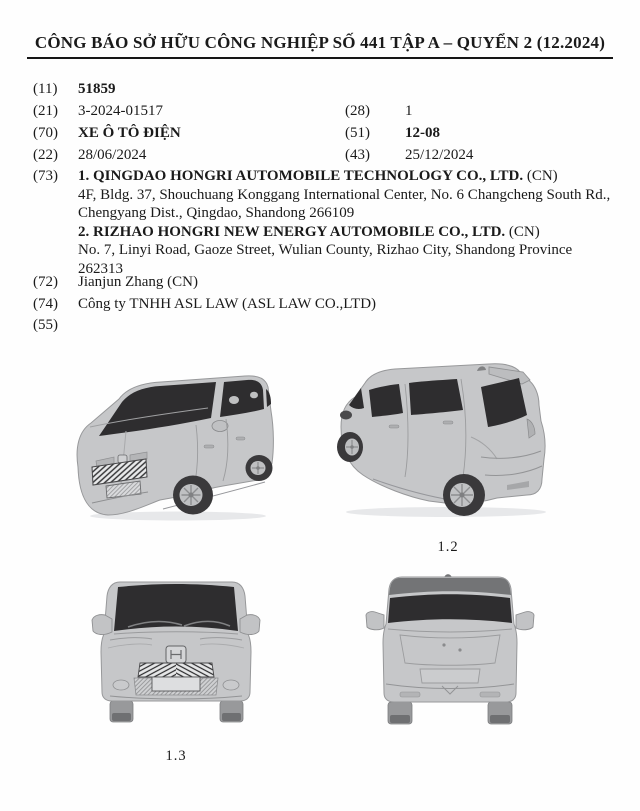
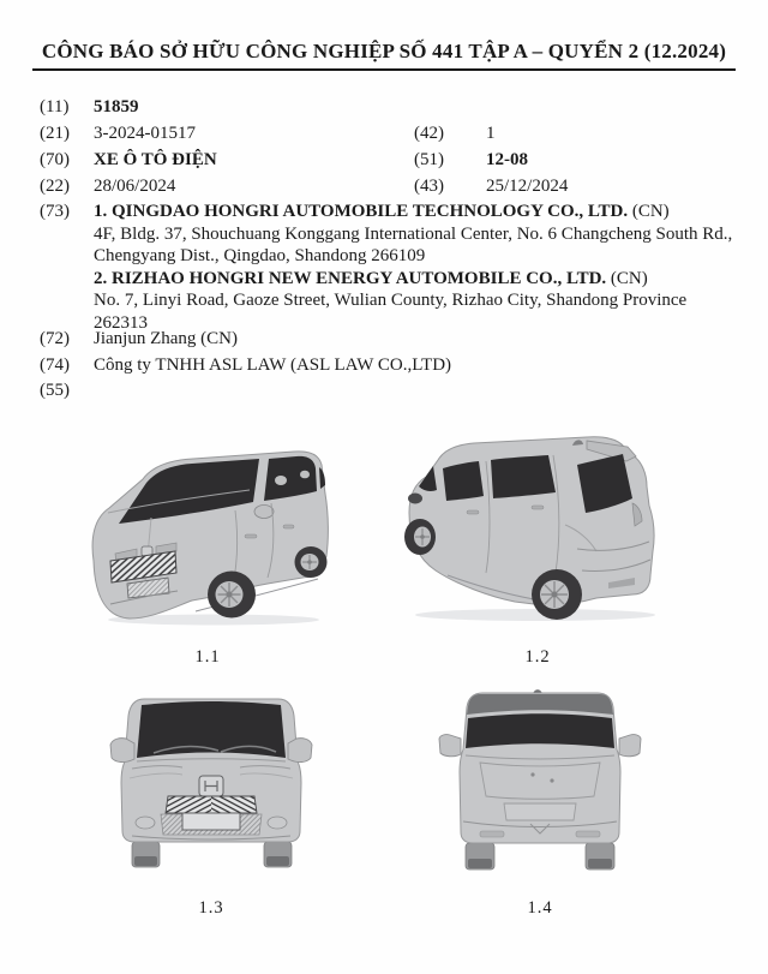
  CÔNG BÁO SỞ HỮU CÔNG NGHIỆP SỐ 441 TẬP A – QUYỂN 2 (12.2024)
  (11) 51859
  (21) 3-2024-01517
- (28)
+ (42)
  1
  (70) XE Ô TÔ ĐIỆN
  (51)
  12-08
  (22) 28/06/2024
  (43)
  25/12/2024
  (73)
  1. QINGDAO HONGRI AUTOMOBILE TECHNOLOGY CO., LTD. (CN)
  4F, Bldg. 37, Shouchuang Konggang International Center, No. 6 Changcheng South Rd., Chengyang Dist., Qingdao, Shandong 266109
  2. RIZHAO HONGRI NEW ENERGY AUTOMOBILE CO., LTD. (CN)
  No. 7, Linyi Road, Gaoze Street, Wulian County, Rizhao City, Shandong Province 262313
  (72) Jianjun Zhang (CN)
  (74) Công ty TNHH ASL LAW (ASL LAW CO.,LTD)
  (55)
+ 1.1
  1.2
  1.3
+ 1.4
